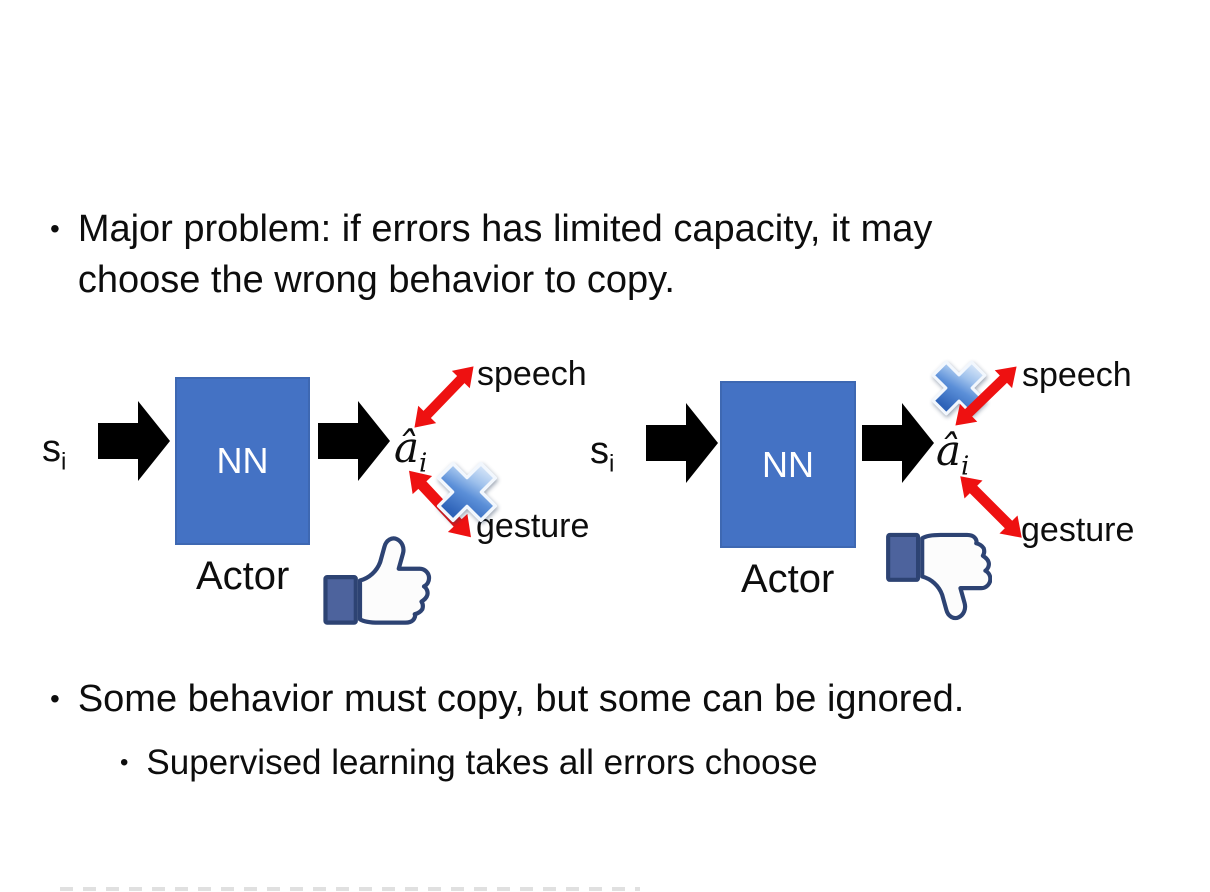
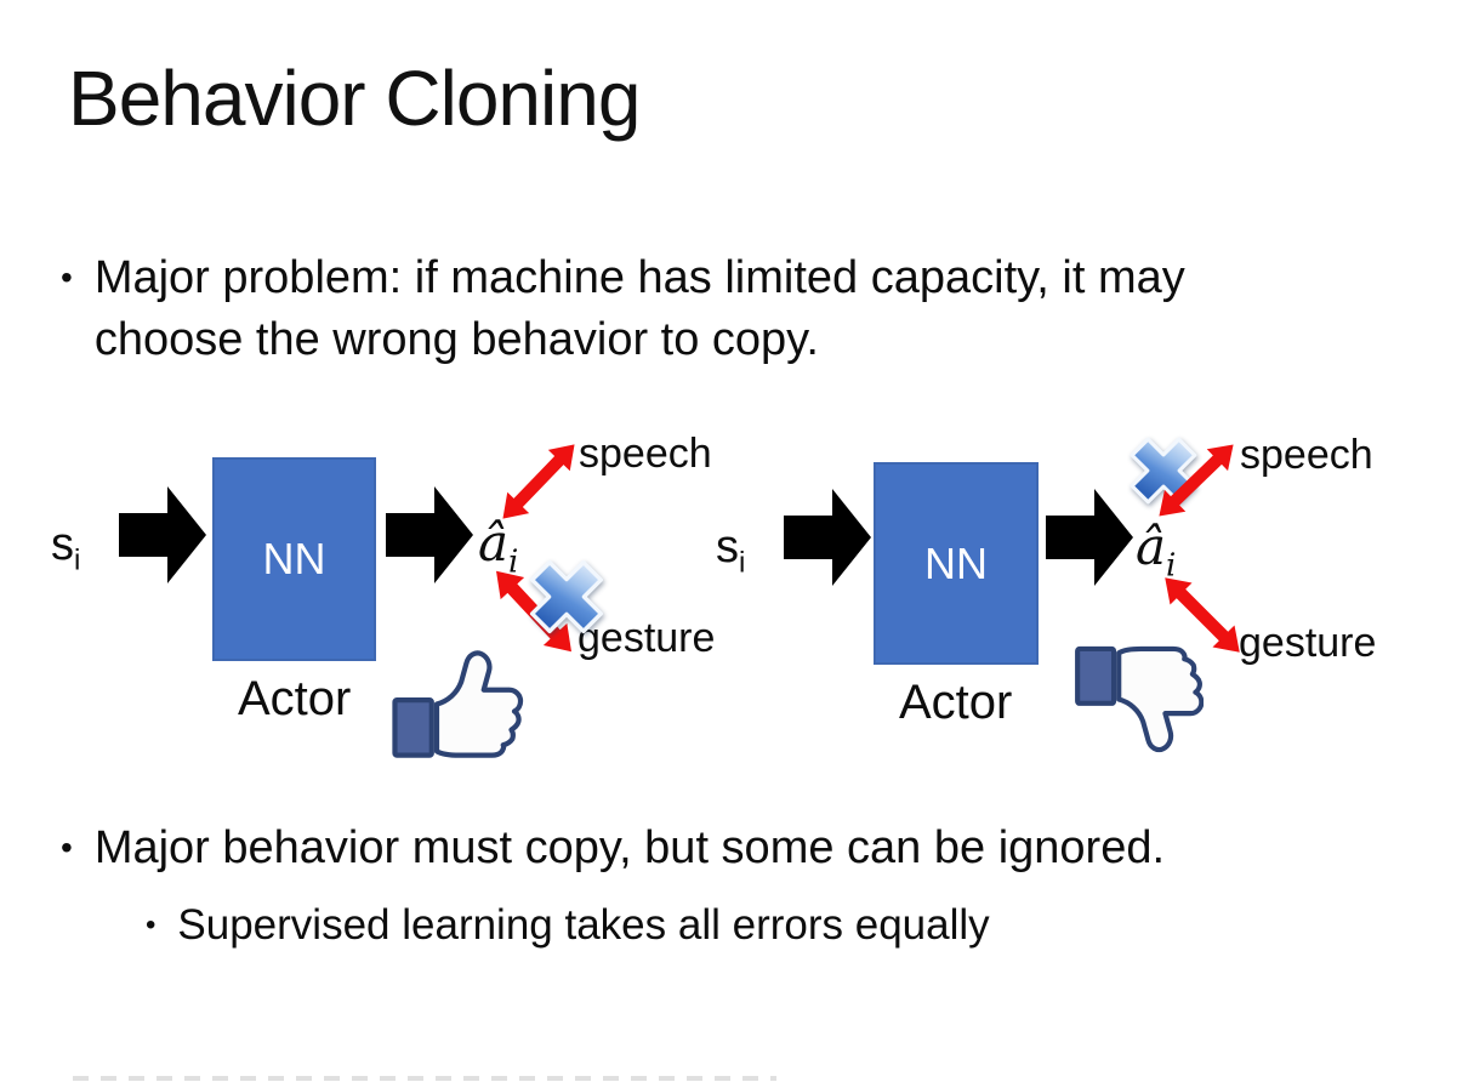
+ Behavior Cloning
  •
- Major problem: if errors has limited capacity, it may choose the wrong behavior to copy.
+ Major problem: if machine has limited capacity, it may choose the wrong behavior to copy.
  si
  NN
  Actor
  âi
  speech
  gesture
  si
  NN
  Actor
  âi
  speech
  gesture
  •
- Some behavior must copy, but some can be ignored.
+ Major behavior must copy, but some can be ignored.
  •
- Supervised learning takes all errors choose
+ Supervised learning takes all errors equally
